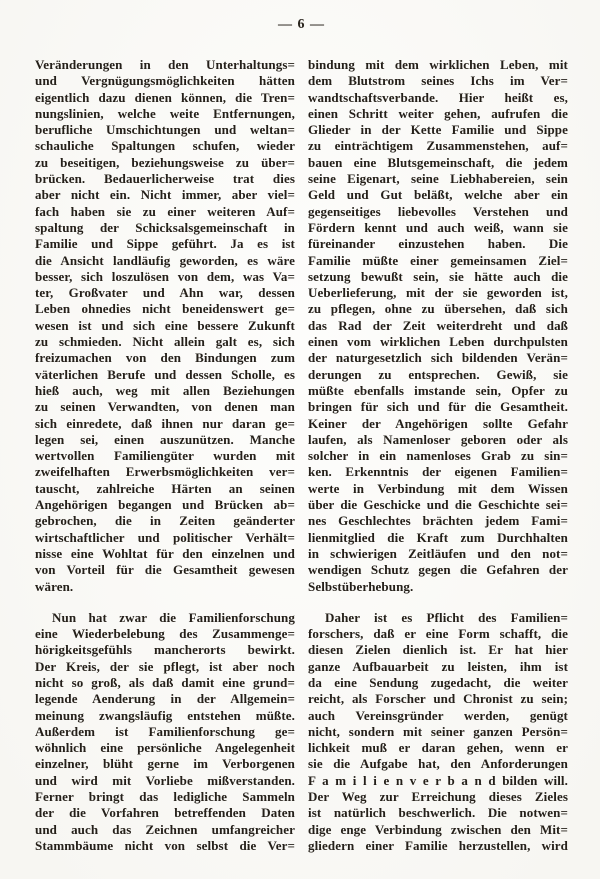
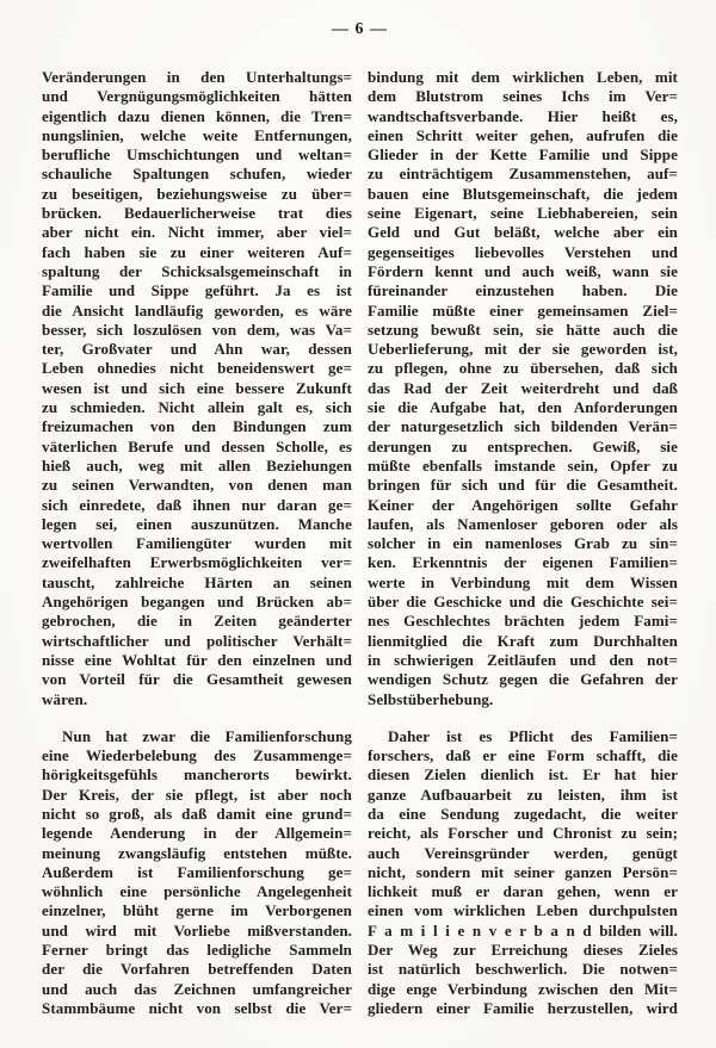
  — 6 —
  Veränderungen in den Unterhaltungs=
  und Vergnügungsmöglichkeiten hätten
  eigentlich dazu dienen können, die Tren=
  nungslinien, welche weite Entfernungen,
  berufliche Umschichtungen und weltan=
  schauliche Spaltungen schufen, wieder
  zu beseitigen, beziehungsweise zu über=
  brücken. Bedauerlicherweise trat dies
  aber nicht ein. Nicht immer, aber viel=
  fach haben sie zu einer weiteren Auf=
  spaltung der Schicksalsgemeinschaft in
  Familie und Sippe geführt. Ja es ist
  die Ansicht landläufig geworden, es wäre
  besser, sich loszulösen von dem, was Va=
  ter, Großvater und Ahn war, dessen
  Leben ohnedies nicht beneidenswert ge=
  wesen ist und sich eine bessere Zukunft
  zu schmieden. Nicht allein galt es, sich
  freizumachen von den Bindungen zum
  väterlichen Berufe und dessen Scholle, es
  hieß auch, weg mit allen Beziehungen
  zu seinen Verwandten, von denen man
  sich einredete, daß ihnen nur daran ge=
  legen sei, einen auszunützen. Manche
  wertvollen Familiengüter wurden mit
  zweifelhaften Erwerbsmöglichkeiten ver=
  tauscht, zahlreiche Härten an seinen
  Angehörigen begangen und Brücken ab=
  gebrochen, die in Zeiten geänderter
  wirtschaftlicher und politischer Verhält=
  nisse eine Wohltat für den einzelnen und
  von Vorteil für die Gesamtheit gewesen
  wären.
  Nun hat zwar die Familienforschung
  eine Wiederbelebung des Zusammenge=
  hörigkeitsgefühls mancherorts bewirkt.
  Der Kreis, der sie pflegt, ist aber noch
  nicht so groß, als daß damit eine grund=
  legende Aenderung in der Allgemein=
  meinung zwangsläufig entstehen müßte.
  Außerdem ist Familienforschung ge=
  wöhnlich eine persönliche Angelegenheit
  einzelner, blüht gerne im Verborgenen
  und wird mit Vorliebe mißverstanden.
  Ferner bringt das ledigliche Sammeln
  der die Vorfahren betreffenden Daten
  und auch das Zeichnen umfangreicher
  Stammbäume nicht von selbst die Ver=
  bindung mit dem wirklichen Leben, mit
  dem Blutstrom seines Ichs im Ver=
  wandtschaftsverbande. Hier heißt es,
  einen Schritt weiter gehen, aufrufen die
  Glieder in der Kette Familie und Sippe
  zu einträchtigem Zusammenstehen, auf=
  bauen eine Blutsgemeinschaft, die jedem
  seine Eigenart, seine Liebhabereien, sein
  Geld und Gut beläßt, welche aber ein
  gegenseitiges liebevolles Verstehen und
  Fördern kennt und auch weiß, wann sie
  füreinander einzustehen haben. Die
  Familie müßte einer gemeinsamen Ziel=
  setzung bewußt sein, sie hätte auch die
  Ueberlieferung, mit der sie geworden ist,
  zu pflegen, ohne zu übersehen, daß sich
  das Rad der Zeit weiterdreht und daß
- einen vom wirklichen Leben durchpulsten
+ sie die Aufgabe hat, den Anforderungen
  der naturgesetzlich sich bildenden Verän=
  derungen zu entsprechen. Gewiß, sie
  müßte ebenfalls imstande sein, Opfer zu
  bringen für sich und für die Gesamtheit.
  Keiner der Angehörigen sollte Gefahr
  laufen, als Namenloser geboren oder als
  solcher in ein namenloses Grab zu sin=
  ken. Erkenntnis der eigenen Familien=
  werte in Verbindung mit dem Wissen
  über die Geschicke und die Geschichte sei=
  nes Geschlechtes brächten jedem Fami=
  lienmitglied die Kraft zum Durchhalten
  in schwierigen Zeitläufen und den not=
  wendigen Schutz gegen die Gefahren der
  Selbstüberhebung.
  Daher ist es Pflicht des Familien=
  forschers, daß er eine Form schafft, die
  diesen Zielen dienlich ist. Er hat hier
  ganze Aufbauarbeit zu leisten, ihm ist
  da eine Sendung zugedacht, die weiter
  reicht, als Forscher und Chronist zu sein;
  auch Vereinsgründer werden, genügt
  nicht, sondern mit seiner ganzen Persön=
  lichkeit muß er daran gehen, wenn er
- sie die Aufgabe hat, den Anforderungen
+ einen vom wirklichen Leben durchpulsten
  F a m i l i e n v e r b a n d bilden will.
  Der Weg zur Erreichung dieses Zieles
  ist natürlich beschwerlich. Die notwen=
  dige enge Verbindung zwischen den Mit=
  gliedern einer Familie herzustellen, wird
